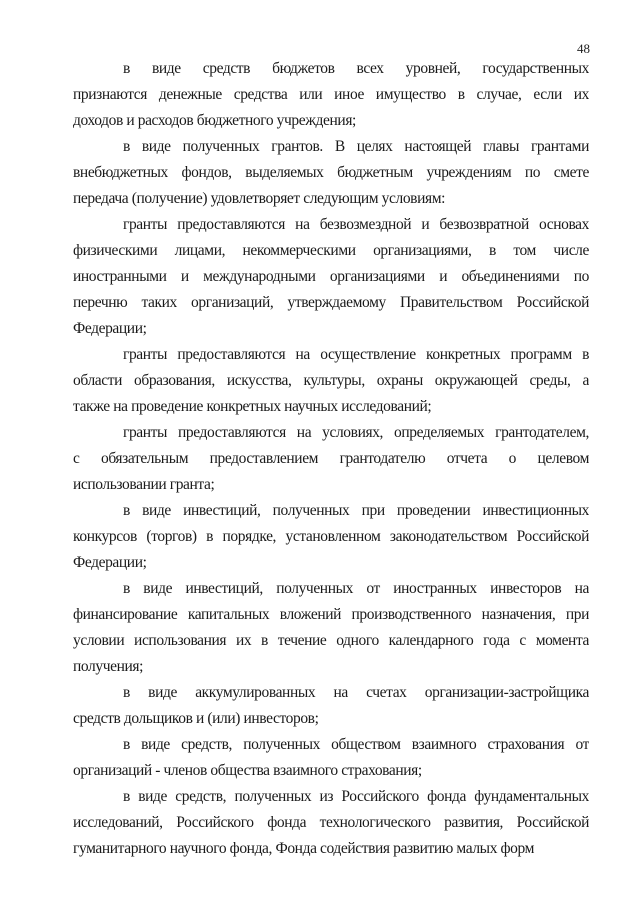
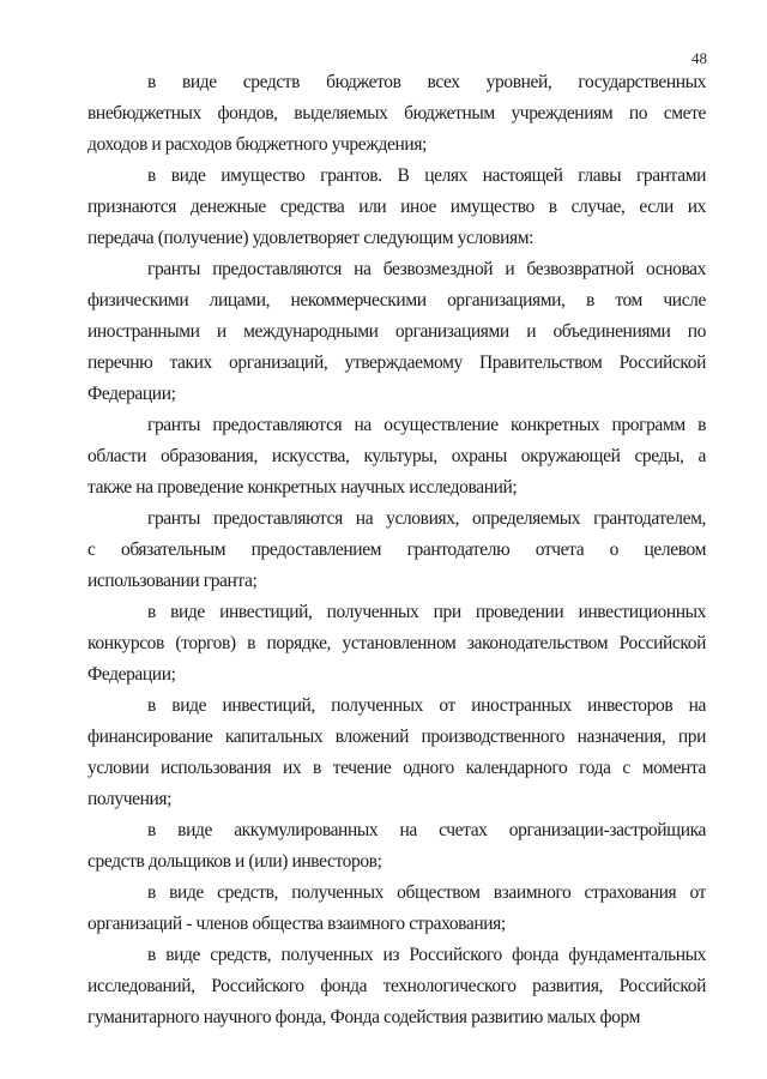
  48
  в виде средств бюджетов всех уровней, государственных
- признаются денежные средства или иное имущество в случае, если их
+ внебюджетных фондов, выделяемых бюджетным учреждениям по смете
  доходов и расходов бюджетного учреждения;
- в виде полученных грантов. В целях настоящей главы грантами
+ в виде имущество грантов. В целях настоящей главы грантами
- внебюджетных фондов, выделяемых бюджетным учреждениям по смете
+ признаются денежные средства или иное имущество в случае, если их
  передача (получение) удовлетворяет следующим условиям:
  гранты предоставляются на безвозмездной и безвозвратной основах
  физическими лицами, некоммерческими организациями, в том числе
  иностранными и международными организациями и объединениями по
  перечню таких организаций, утверждаемому Правительством Российской
  Федерации;
  гранты предоставляются на осуществление конкретных программ в
  области образования, искусства, культуры, охраны окружающей среды, а
  также на проведение конкретных научных исследований;
  гранты предоставляются на условиях, определяемых грантодателем,
  с обязательным предоставлением грантодателю отчета о целевом
  использовании гранта;
  в виде инвестиций, полученных при проведении инвестиционных
  конкурсов (торгов) в порядке, установленном законодательством Российской
  Федерации;
  в виде инвестиций, полученных от иностранных инвесторов на
  финансирование капитальных вложений производственного назначения, при
  условии использования их в течение одного календарного года с момента
  получения;
  в виде аккумулированных на счетах организации-застройщика
  средств дольщиков и (или) инвесторов;
  в виде средств, полученных обществом взаимного страхования от
  организаций - членов общества взаимного страхования;
  в виде средств, полученных из Российского фонда фундаментальных
  исследований, Российского фонда технологического развития, Российской
  гуманитарного научного фонда, Фонда содействия развитию малых форм
